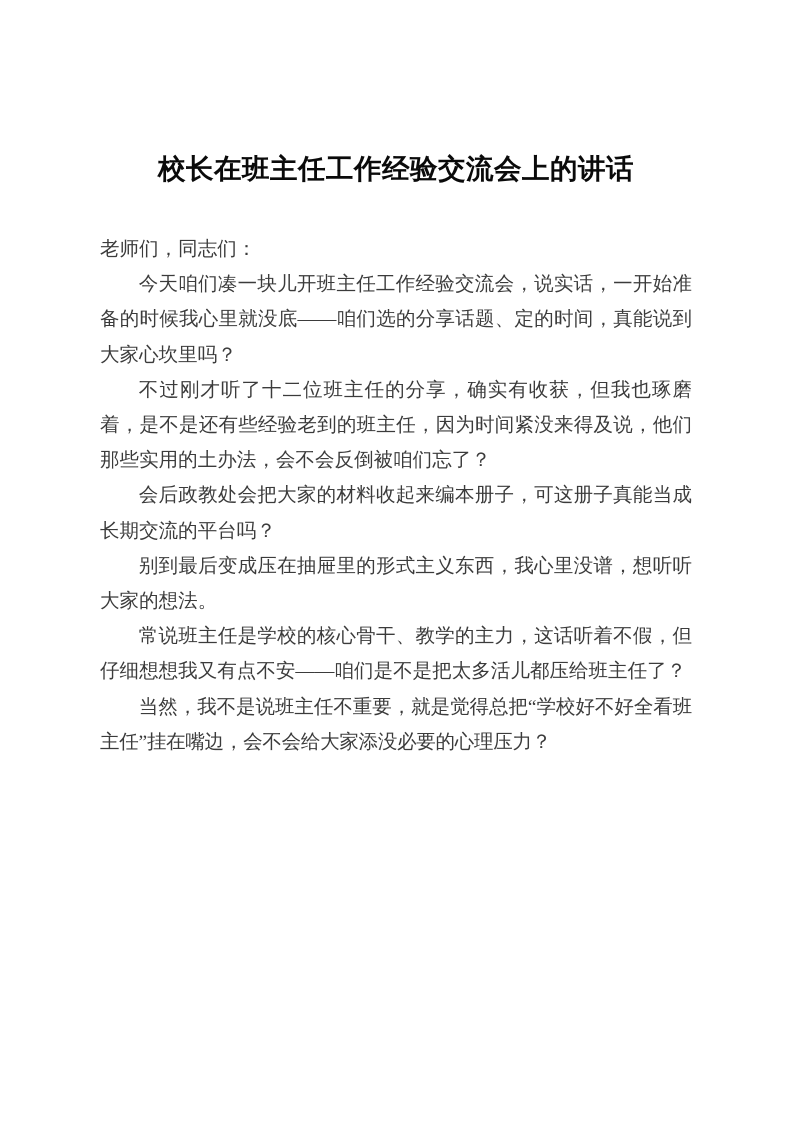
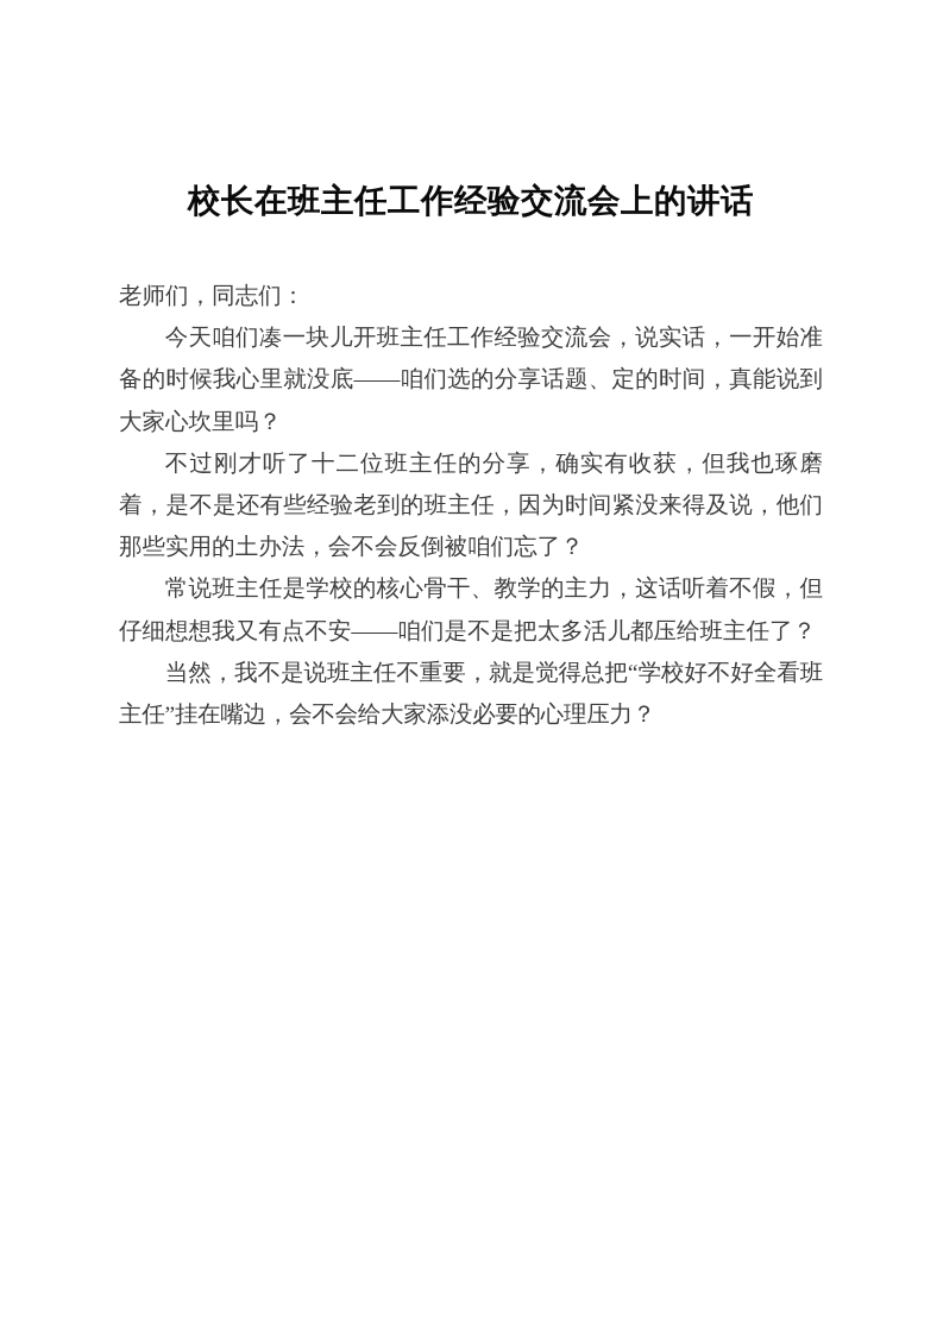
  校长在班主任工作经验交流会上的讲话
  老师们，同志们：
  今天咱们凑一块儿开班主任工作经验交流会，说实话，一开始准备的时候我心里就没底——咱们选的分享话题、定的时间，真能说到大家心坎里吗？
  不过刚才听了十二位班主任的分享，确实有收获，但我也琢磨着，是不是还有些经验老到的班主任，因为时间紧没来得及说，他们那些实用的土办法，会不会反倒被咱们忘了？
- 会后政教处会把大家的材料收起来编本册子，可这册子真能当成长期交流的平台吗？
- 别到最后变成压在抽屉里的形式主义东西，我心里没谱，想听听大家的想法。
  常说班主任是学校的核心骨干、教学的主力，这话听着不假，但仔细想想我又有点不安——咱们是不是把太多活儿都压给班主任了？
  当然，我不是说班主任不重要，就是觉得总把“学校好不好全看班主任”挂在嘴边，会不会给大家添没必要的心理压力？
